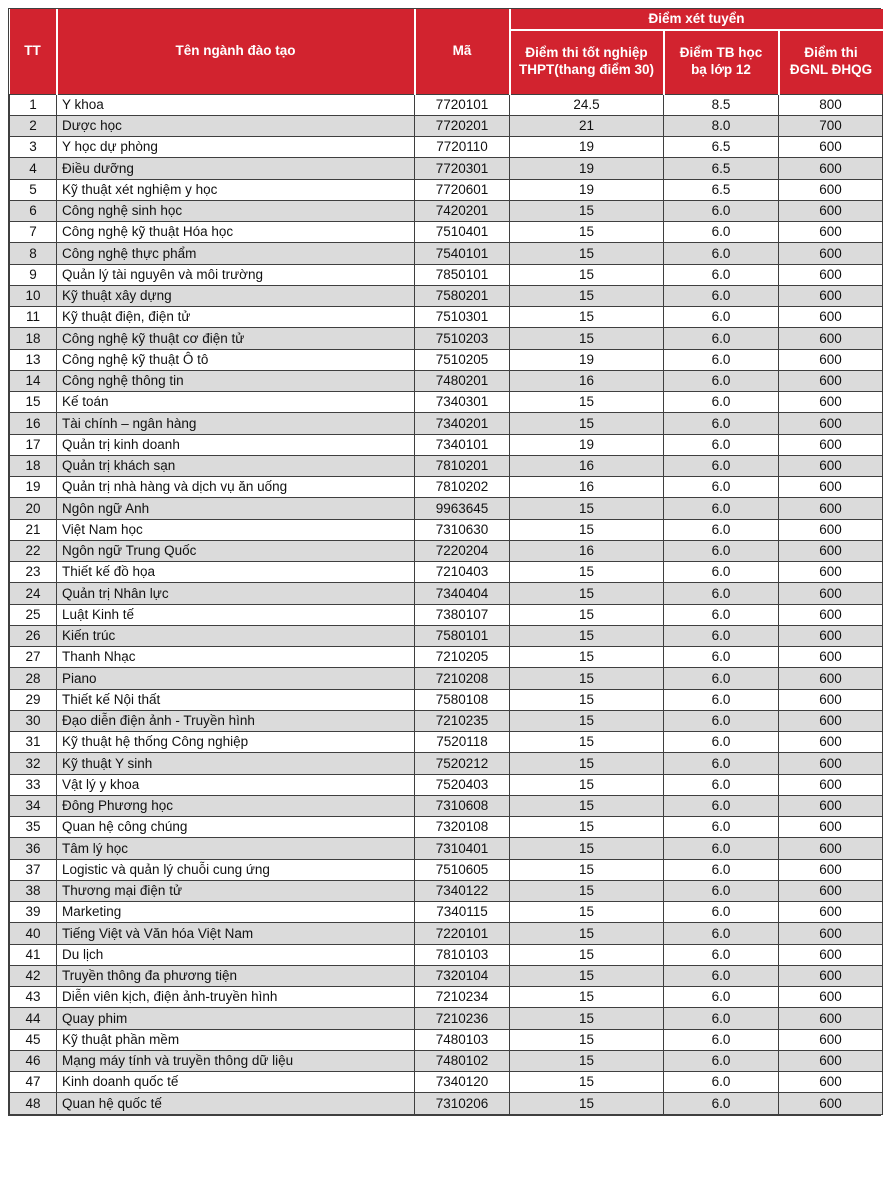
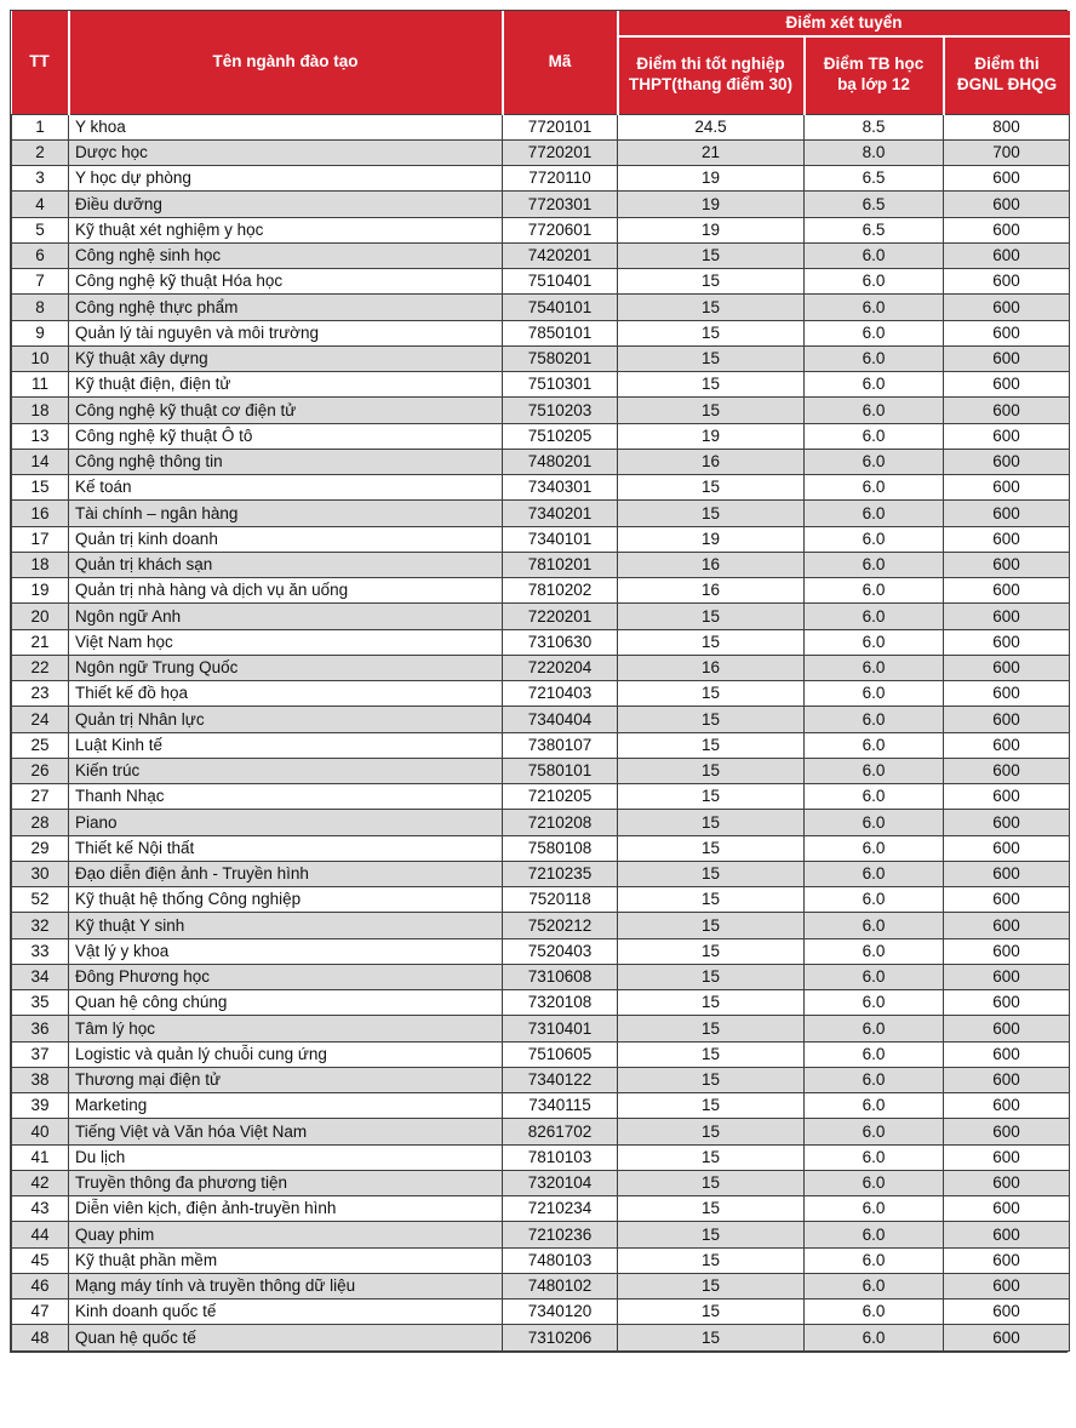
  TT	Tên ngành đào tạo	Mã	Điểm xét tuyển
  Điểm thi tốt nghiệp THPT(thang điểm 30)	Điểm TB học bạ lớp 12	Điểm thi ĐGNL ĐHQG
  1	Y khoa	7720101	24.5	8.5	800
  2	Dược học	7720201	21	8.0	700
  3	Y học dự phòng	7720110	19	6.5	600
  4	Điều dưỡng	7720301	19	6.5	600
  5	Kỹ thuật xét nghiệm y học	7720601	19	6.5	600
  6	Công nghệ sinh học	7420201	15	6.0	600
  7	Công nghệ kỹ thuật Hóa học	7510401	15	6.0	600
  8	Công nghệ thực phẩm	7540101	15	6.0	600
  9	Quản lý tài nguyên và môi trường	7850101	15	6.0	600
  10	Kỹ thuật xây dựng	7580201	15	6.0	600
  11	Kỹ thuật điện, điện tử	7510301	15	6.0	600
  18	Công nghệ kỹ thuật cơ điện tử	7510203	15	6.0	600
  13	Công nghệ kỹ thuật Ô tô	7510205	19	6.0	600
  14	Công nghệ thông tin	7480201	16	6.0	600
  15	Kế toán	7340301	15	6.0	600
  16	Tài chính – ngân hàng	7340201	15	6.0	600
  17	Quản trị kinh doanh	7340101	19	6.0	600
  18	Quản trị khách sạn	7810201	16	6.0	600
  19	Quản trị nhà hàng và dịch vụ ăn uống	7810202	16	6.0	600
- 20	Ngôn ngữ Anh	9963645	15	6.0	600
+ 20	Ngôn ngữ Anh	7220201	15	6.0	600
  21	Việt Nam học	7310630	15	6.0	600
  22	Ngôn ngữ Trung Quốc	7220204	16	6.0	600
  23	Thiết kế đồ họa	7210403	15	6.0	600
  24	Quản trị Nhân lực	7340404	15	6.0	600
  25	Luật Kinh tế	7380107	15	6.0	600
  26	Kiến trúc	7580101	15	6.0	600
  27	Thanh Nhạc	7210205	15	6.0	600
  28	Piano	7210208	15	6.0	600
  29	Thiết kế Nội thất	7580108	15	6.0	600
  30	Đạo diễn điện ảnh - Truyền hình	7210235	15	6.0	600
- 31	Kỹ thuật hệ thống Công nghiệp	7520118	15	6.0	600
+ 52	Kỹ thuật hệ thống Công nghiệp	7520118	15	6.0	600
  32	Kỹ thuật Y sinh	7520212	15	6.0	600
  33	Vật lý y khoa	7520403	15	6.0	600
  34	Đông Phương học	7310608	15	6.0	600
  35	Quan hệ công chúng	7320108	15	6.0	600
  36	Tâm lý học	7310401	15	6.0	600
  37	Logistic và quản lý chuỗi cung ứng	7510605	15	6.0	600
  38	Thương mại điện tử	7340122	15	6.0	600
  39	Marketing	7340115	15	6.0	600
- 40	Tiếng Việt và Văn hóa Việt Nam	7220101	15	6.0	600
+ 40	Tiếng Việt và Văn hóa Việt Nam	8261702	15	6.0	600
  41	Du lịch	7810103	15	6.0	600
  42	Truyền thông đa phương tiện	7320104	15	6.0	600
  43	Diễn viên kịch, điện ảnh-truyền hình	7210234	15	6.0	600
  44	Quay phim	7210236	15	6.0	600
  45	Kỹ thuật phần mềm	7480103	15	6.0	600
  46	Mạng máy tính và truyền thông dữ liệu	7480102	15	6.0	600
  47	Kinh doanh quốc tế	7340120	15	6.0	600
  48	Quan hệ quốc tế	7310206	15	6.0	600
